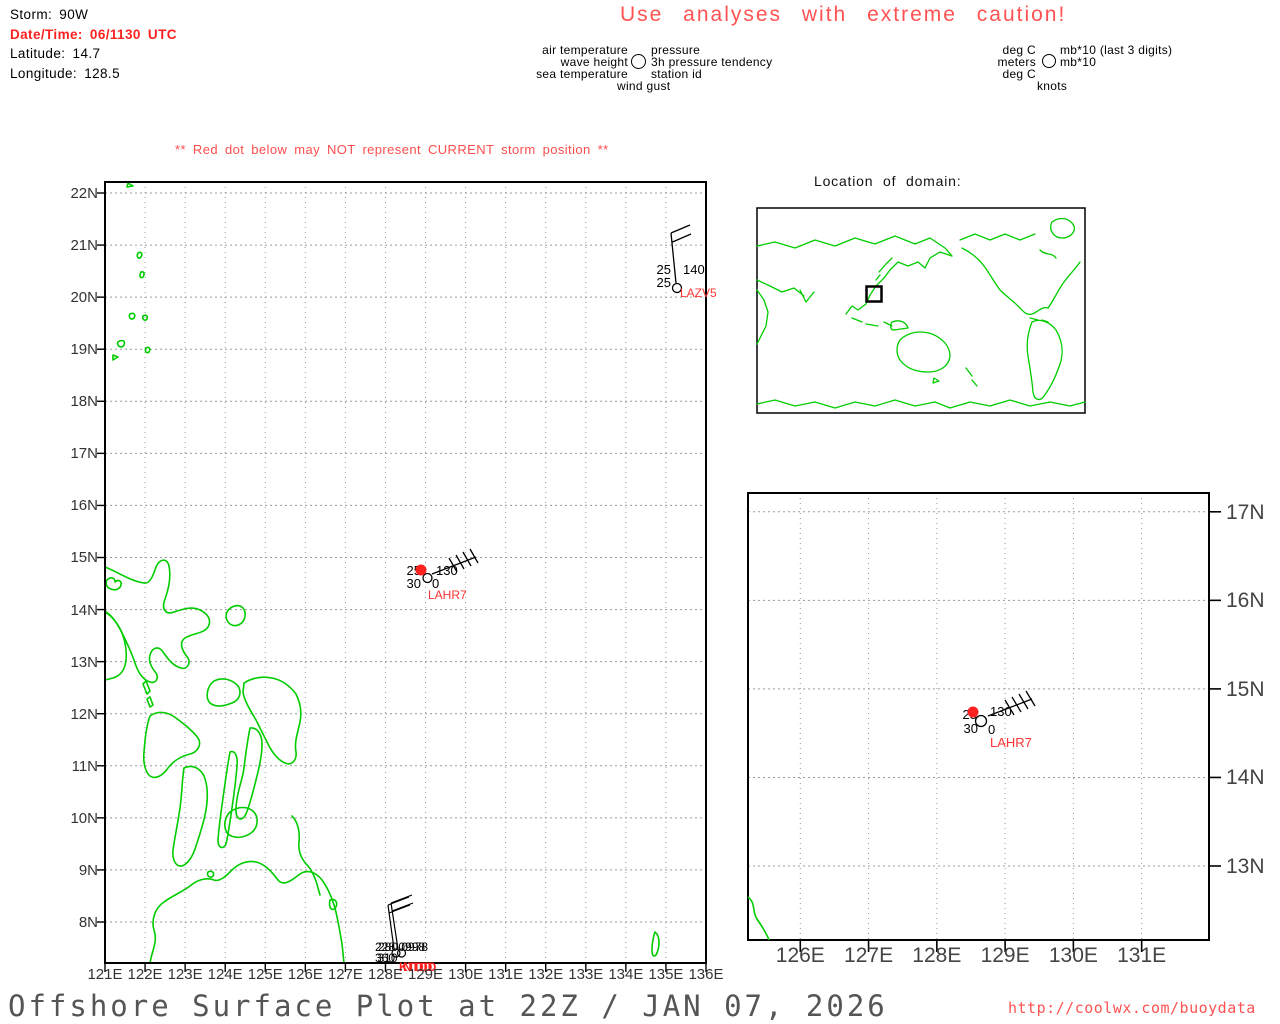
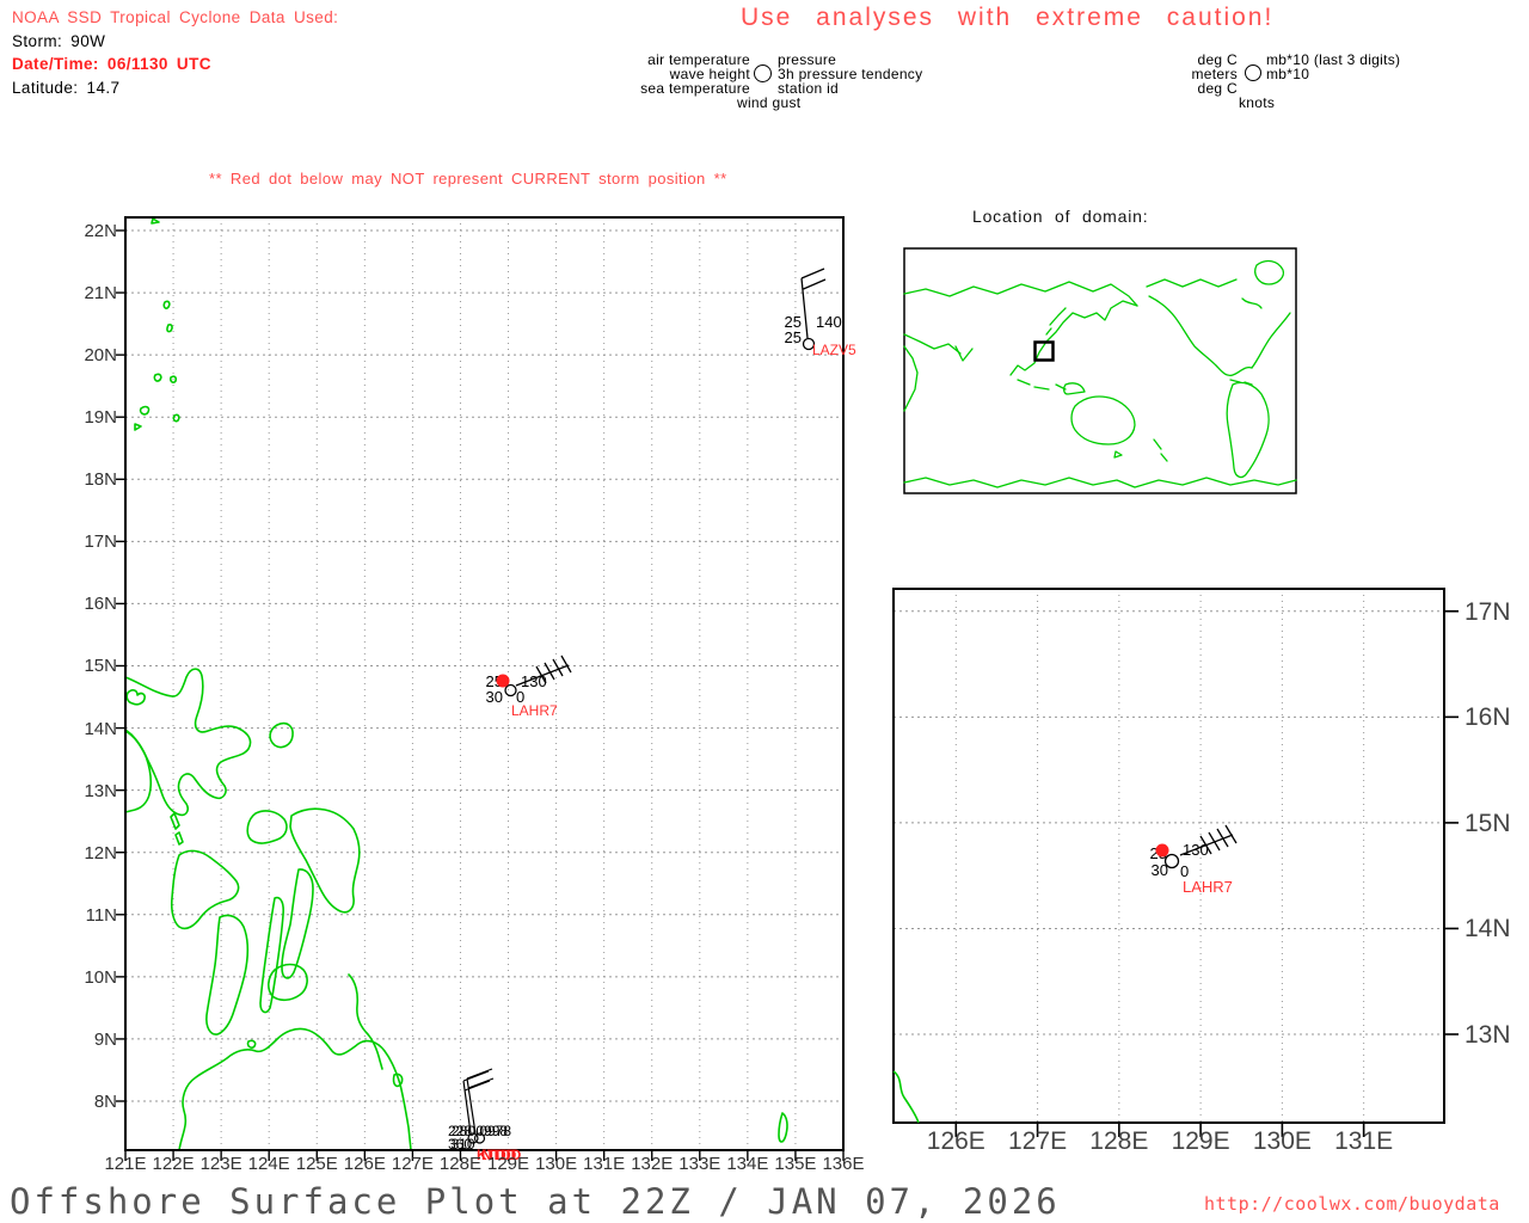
+ NOAA SSD Tropical Cyclone Data Used:
  Storm: 90W
  Date/Time: 06/1130 UTC
  Latitude: 14.7
- Longitude: 128.5
  Use analyses with extreme caution!
  air temperature
  pressure
  wave height
  3h pressure tendency
  sea temperature
  station id
  wind gust
  deg C
  mb*10 (last 3 digits)
  meters
  mb*10
  deg C
  knots
  ** Red dot below may NOT represent CURRENT storm position **
  Location of domain:
  25
  140
  25
  LAZV5
  130
  30
  0
  LAHR7
  228 0998
  280 0978
  360
  310
  KTDD
  NTDD
  130
  30
  0
  LAHR7
  Offshore Surface Plot at 22Z / JAN 07, 2026
  http://coolwx.com/buoydata
  121E
  122E
  123E
  124E
  125E
  126E
  127E
  128E
  129E
  130E
  131E
  132E
  133E
  134E
  135E
  136E
  22N
  21N
  20N
  19N
  18N
  17N
  16N
  15N
  14N
  13N
  12N
  11N
  10N
  9N
  8N
  126E
  127E
  128E
  129E
  130E
  131E
  17N
  16N
  15N
  14N
  13N
